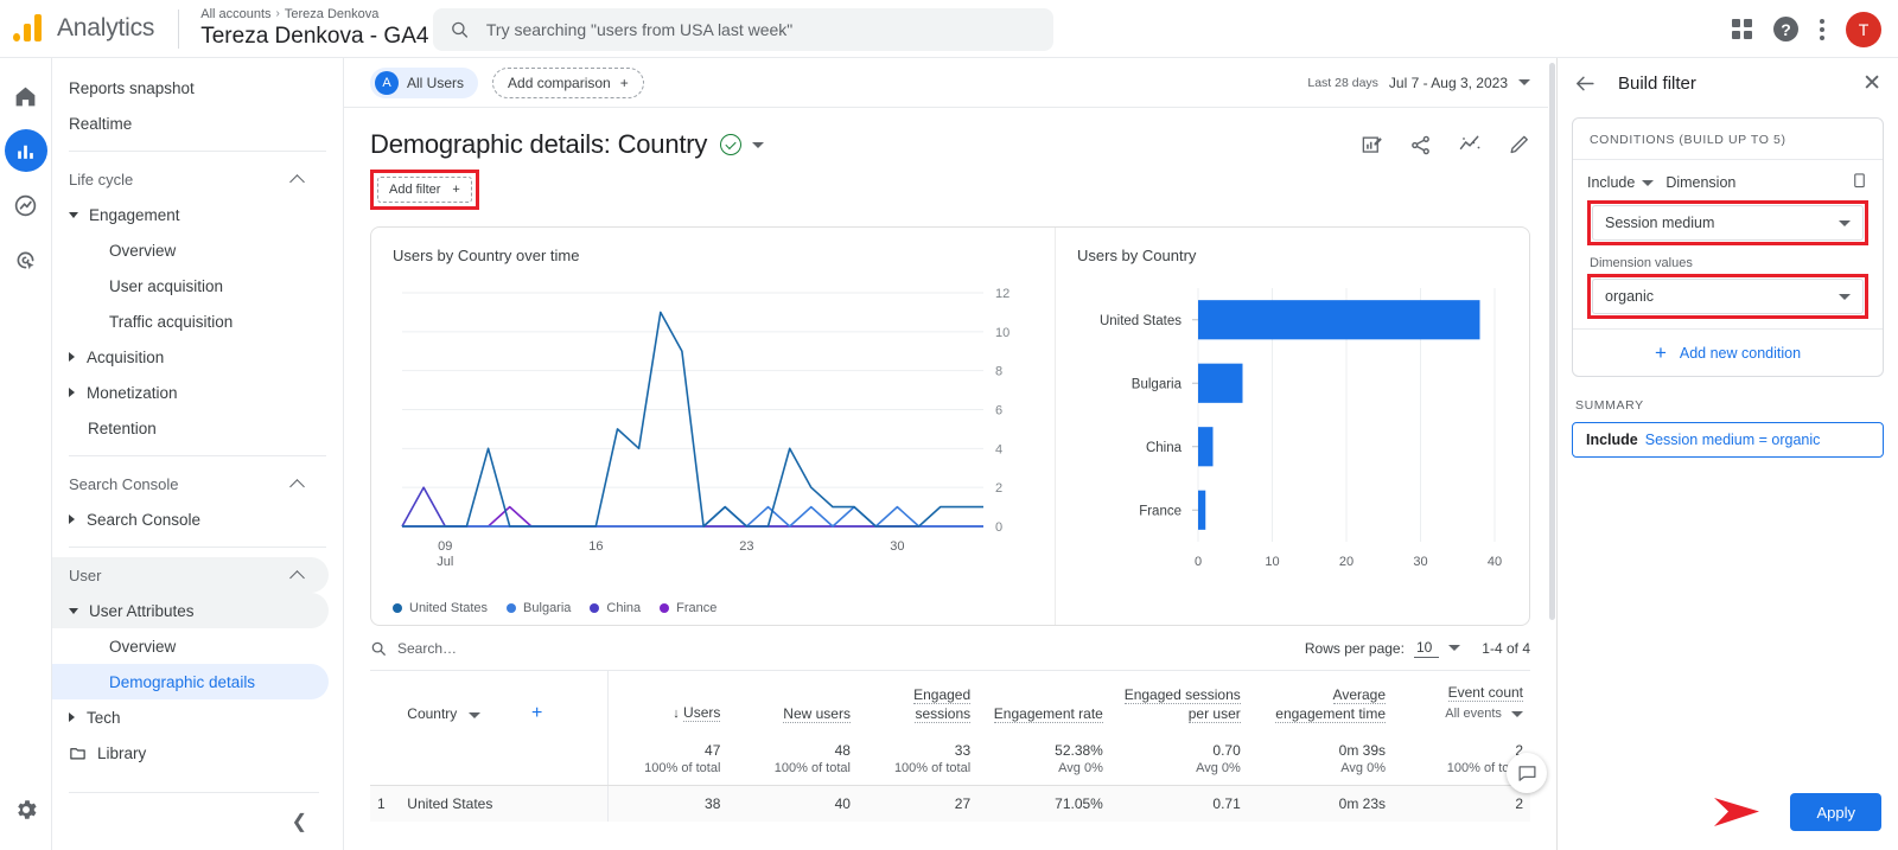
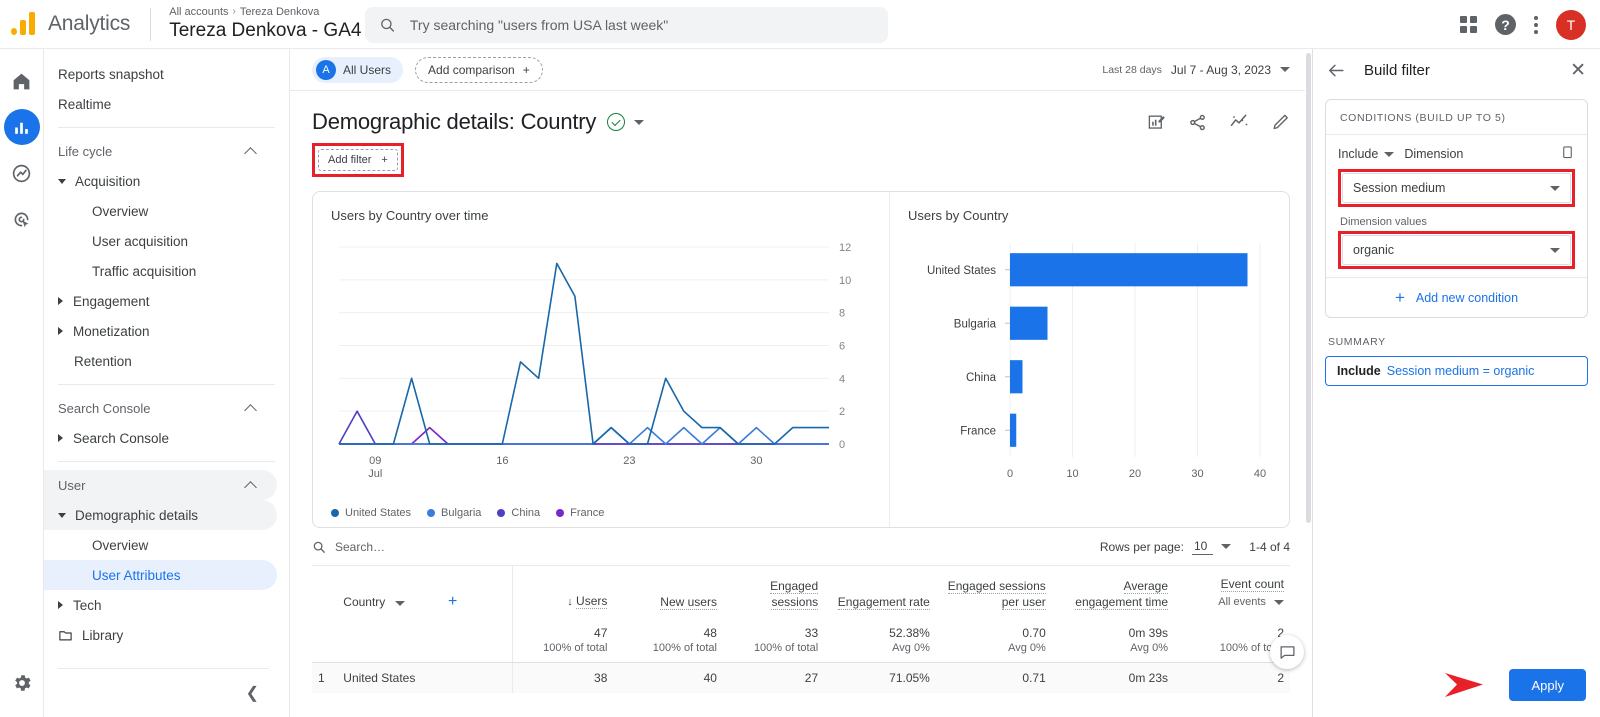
  Analytics
  All accounts
  ›
  Tereza Denkova
  Tereza Denkova - GA4
  Try searching "users from USA last week"
  ?
  T
  Reports snapshot
  Realtime
  Life cycle
- Engagement
+ Acquisition
  Overview
  User acquisition
  Traffic acquisition
- Acquisition
+ Engagement
  Monetization
  Retention
  Search Console
  Search Console
  User
- User Attributes
+ Demographic details
  Overview
- Demographic details
+ User Attributes
  Tech
  Library
  ❮
  A
  All Users
  Add comparison
  +
  Last 28 days
  Jul 7 - Aug 3, 2023
  Demographic details: Country
  Add filter
  +
  Users by Country over time
  0
  2
  4
  6
  8
  10
  12
  09
  Jul
  16
  23
  30
  United States
  Bulgaria
  China
  France
  Users by Country
  0
  10
  20
  30
  40
  United States
  Bulgaria
  China
  France
  Search…
  Rows per page:
  10
  1-4 of 4
  	Country +	↓ Users	New users	Engaged sessions	Engagement rate	Engaged sessions per user	Average engagement time	Event count All events
  		47 100% of total	48 100% of total	33 100% of total	52.38% Avg 0%	0.70 Avg 0%	0m 39s Avg 0%	2 100% of t
  1	United States	38	40	27	71.05%	0.71	0m 23s	2
  Build filter
  ✕
  CONDITIONS (BUILD UP TO 5)
  Include
  Dimension
  Session medium
  Dimension values
  organic
  +
  Add new condition
  SUMMARY
  Include
  Session medium = organic
  Apply
